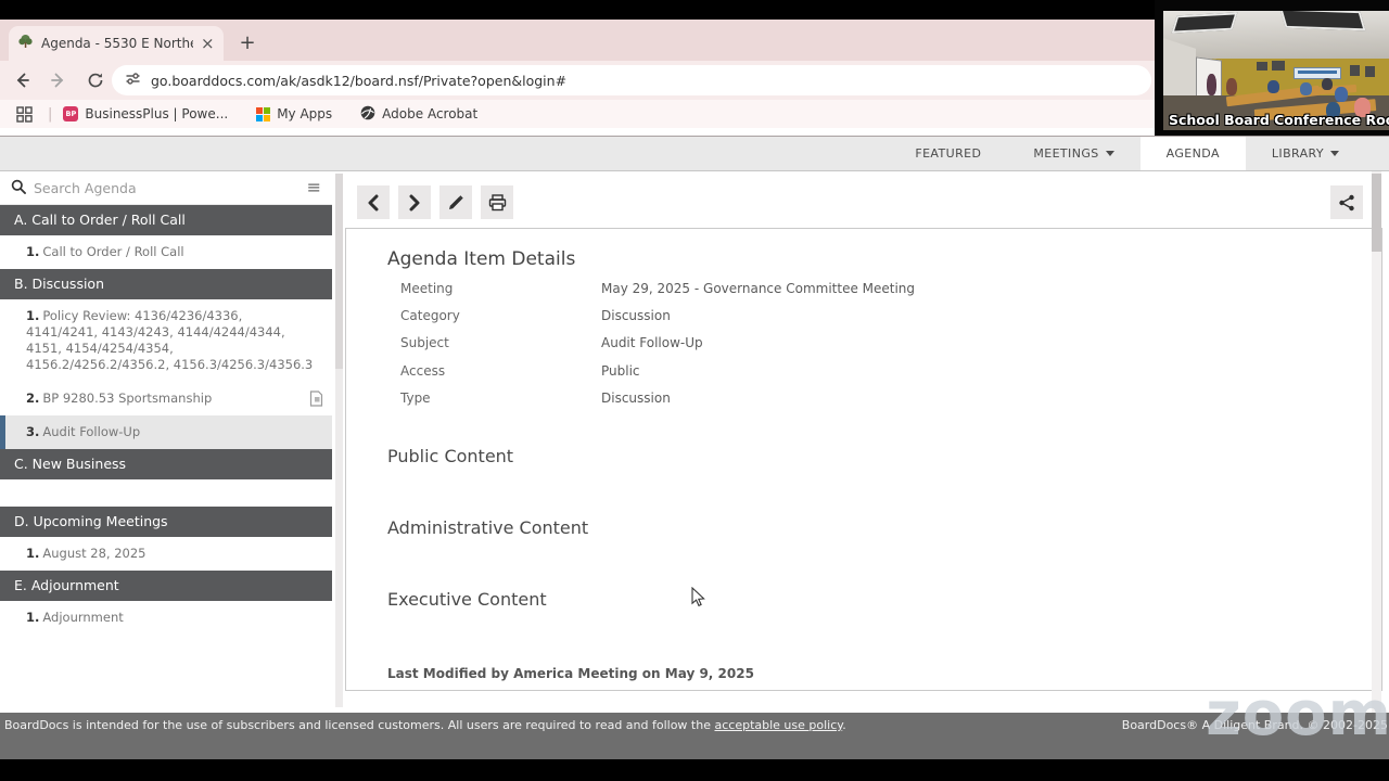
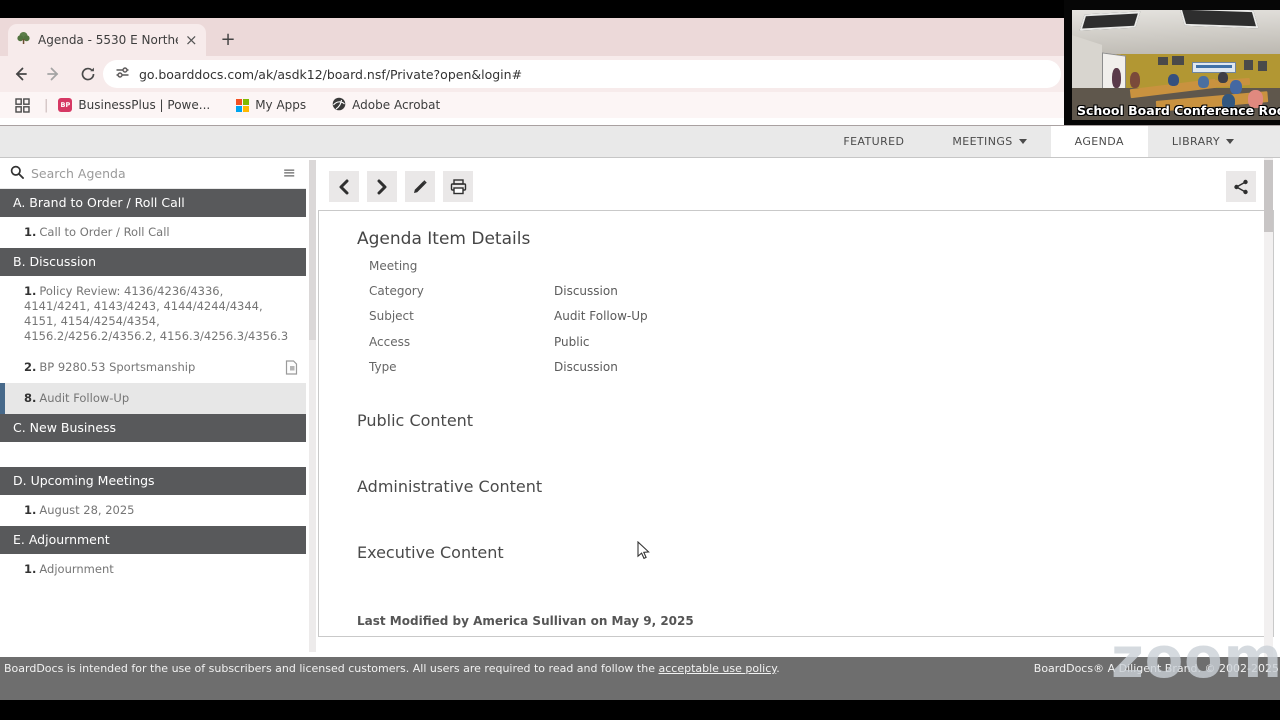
  Agenda - 5530 E North
  ×
  +
  go.boarddocs.com/ak/asdk12/board.nsf/Private?open&login#
  |
  BP
  BusinessPlus | Powe...
  My Apps
  Adobe Acrobat
  FEATURED
  MEETINGS
  AGENDA
  LIBRARY
  Search Agenda
  ≡
- A. Call to Order / Roll Call
+ A. Brand to Order / Roll Call
  1. Call to Order / Roll Call
  B. Discussion
  1. Policy Review: 4136/4236/4336, 4141/4241, 4143/4243, 4144/4244/4344, 4151, 4154/4254/4354, 4156.2/4256.2/4356.2, 4156.3/4256.3/4356.3
  2. BP 9280.53 Sportsmanship
- 3. Audit Follow-Up
+ 8. Audit Follow-Up
  C. New Business
  D. Upcoming Meetings
  1. August 28, 2025
  E. Adjournment
  1. Adjournment
  Agenda Item Details
  Meeting
- May 29, 2025 - Governance Committee Meeting
  Category
  Discussion
  Subject
  Audit Follow-Up
  Access
  Public
  Type
  Discussion
  Public Content
  Administrative Content
  Executive Content
- Last Modified by America Meeting on May 9, 2025
+ Last Modified by America Sullivan on May 9, 2025
  BoardDocs is intended for the use of subscribers and licensed customers. All users are required to read and follow the acceptable use policy.
  BoardDocs® A Diligent Brand. © 2002-2025
  zoom
  School Board Conference Ro
